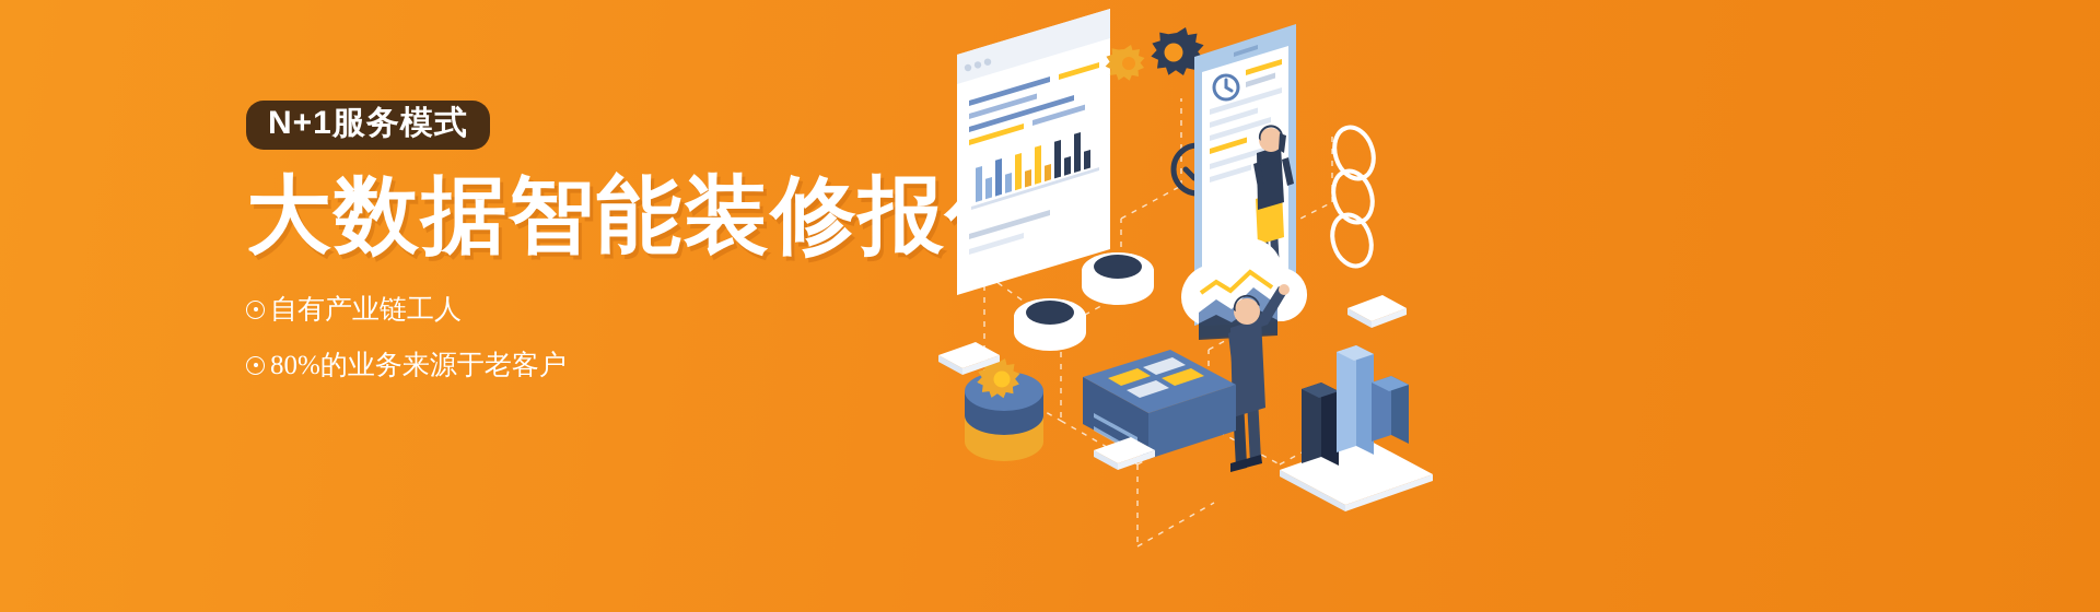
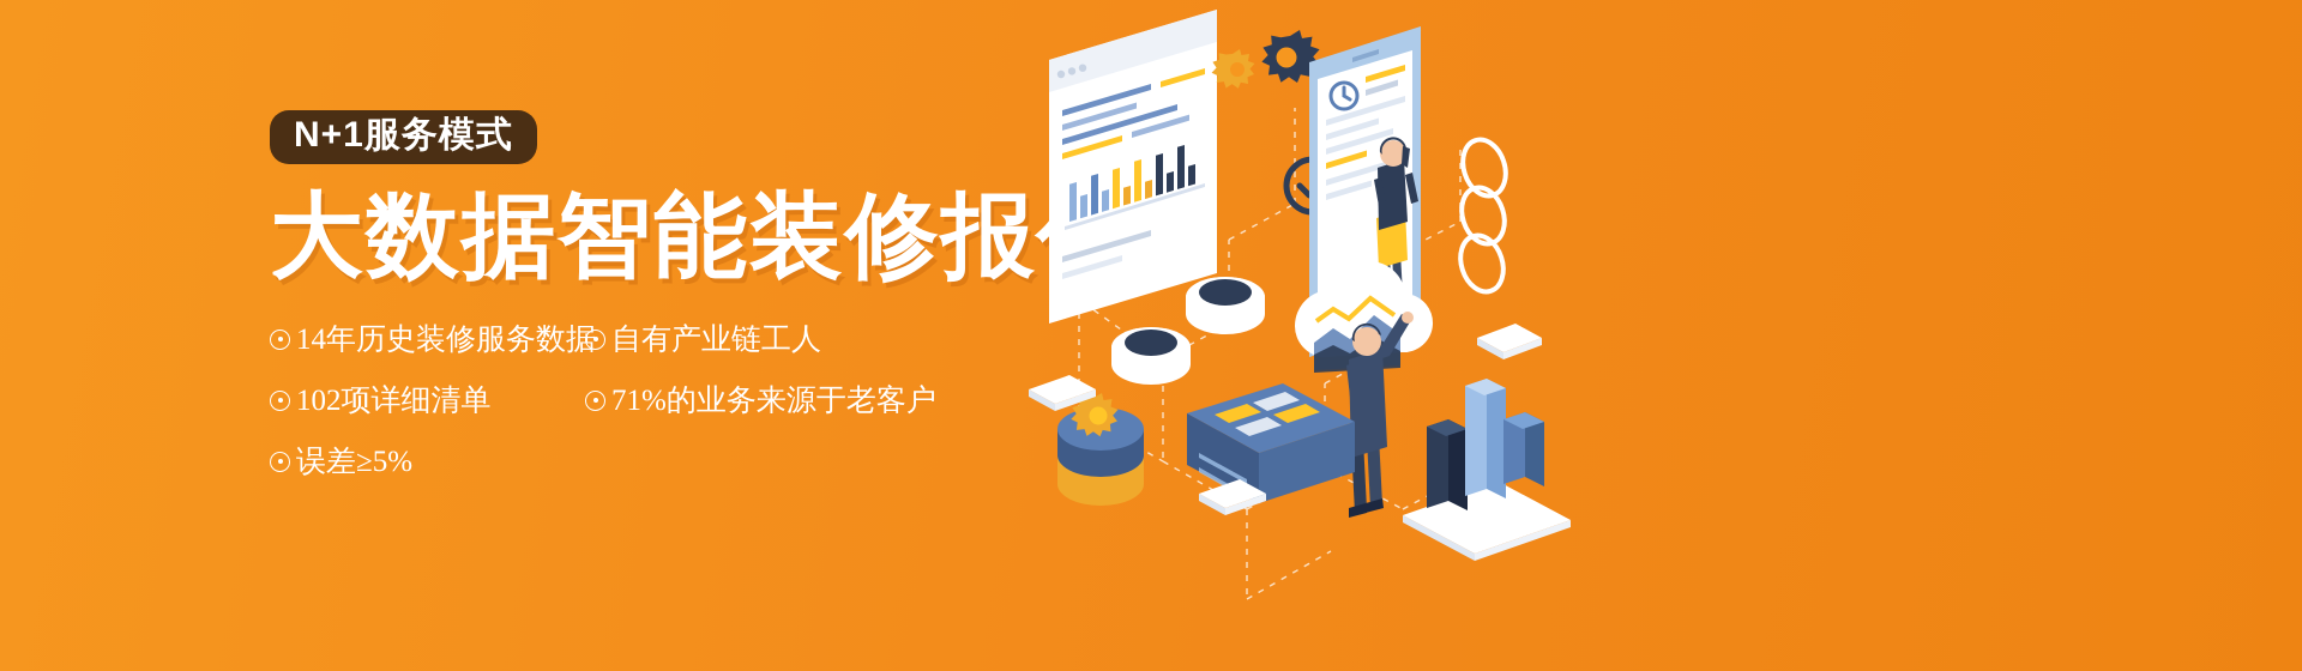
  N+1服务模式
  大数据智能装修报
+ 14年历史装修服务数据
+ 102项详细清单
+ 误差≥5%
  自有产业链工人
- 80%的业务来源于老客户
+ 71%的业务来源于老客户
